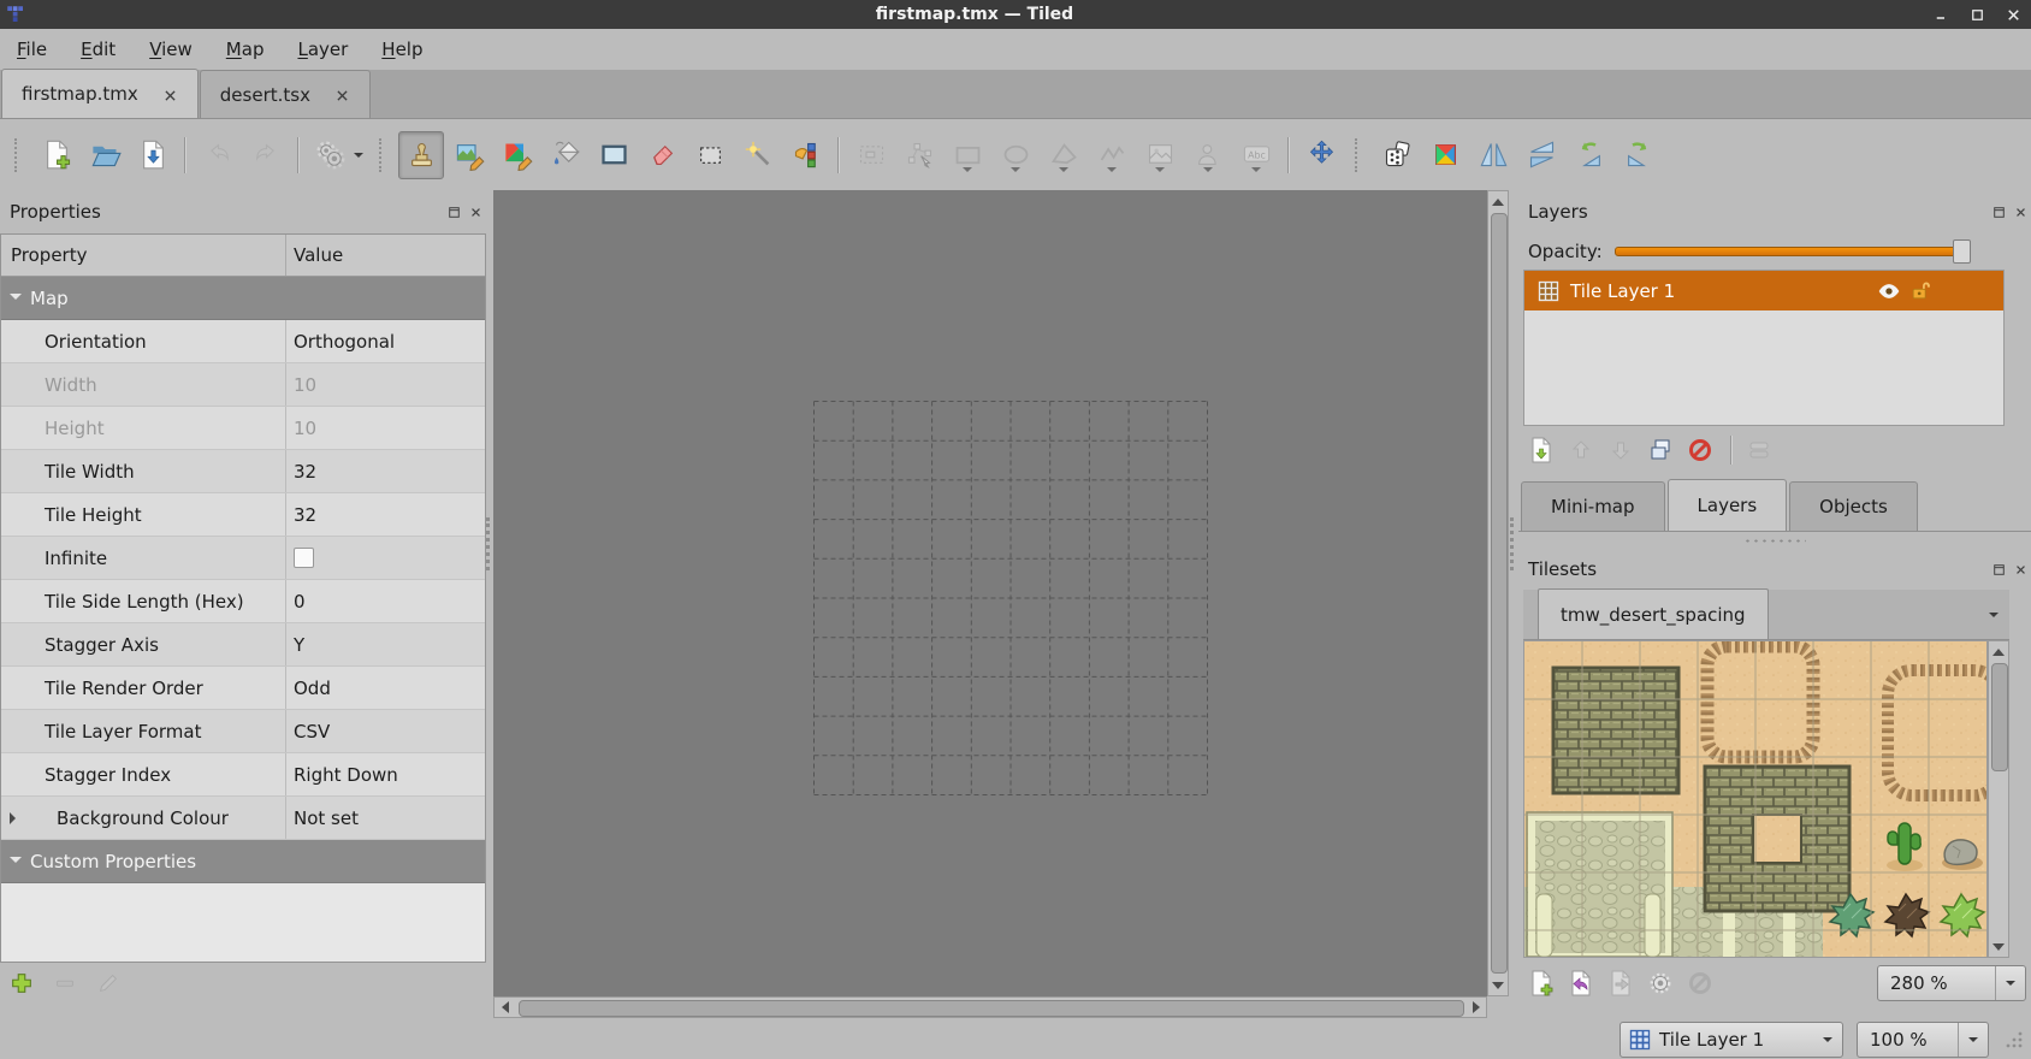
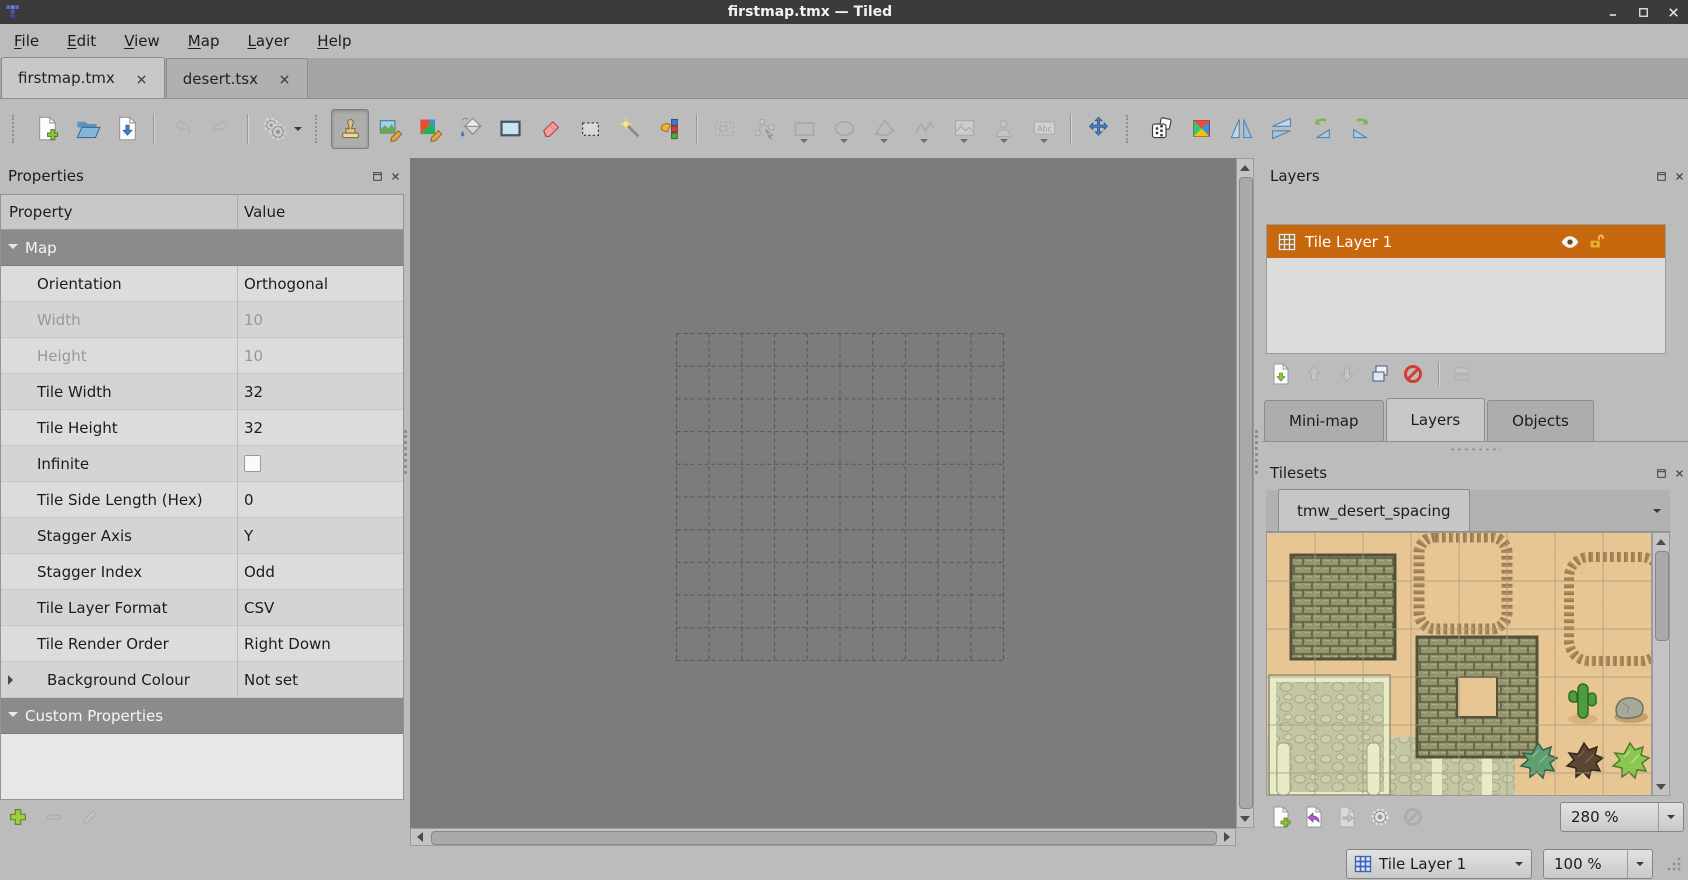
  firstmap.tmx — Tiled
  File
  Edit
  View
  Map
  Layer
  Help
  firstmap.tmx
  desert.tsx
  Abc
  Properties
  Property
  Value
  Map
  Orientation
  Orthogonal
  Width
  10
  Height
  10
  Tile Width
  32
  Tile Height
  32
  Infinite
  Tile Side Length (Hex)
  0
  Stagger Axis
  Y
- Tile Render Order
+ Stagger Index
  Odd
  Tile Layer Format
  CSV
- Stagger Index
+ Tile Render Order
  Right Down
  Background Colour
  Not set
  Custom Properties
  Layers
- Opacity:
  Tile Layer 1
  Mini-map
  Layers
  Objects
  Tilesets
  tmw_desert_spacing
  280 %
  Tile Layer 1
  100 %
